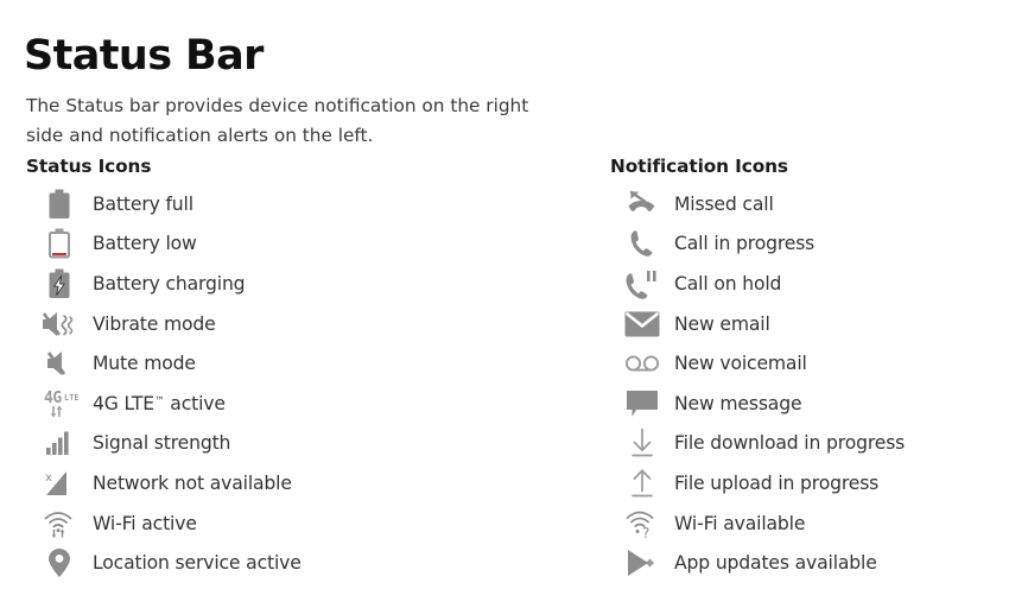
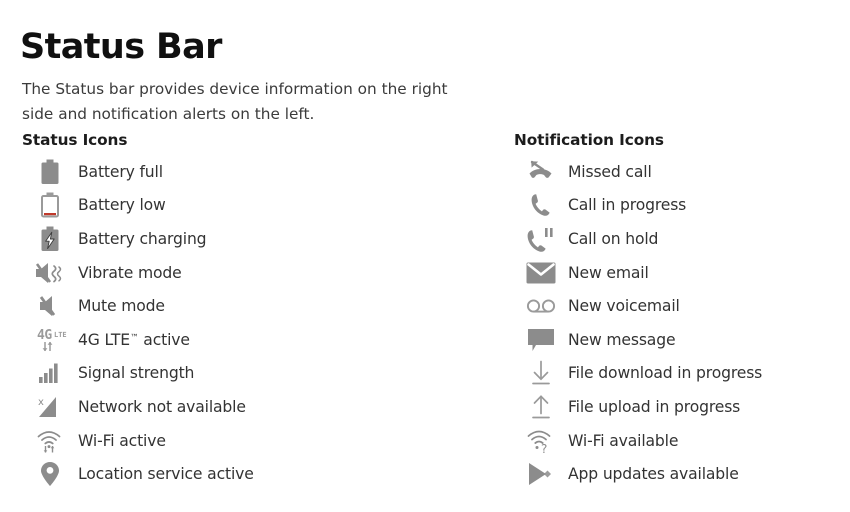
  Status Bar
- The Status bar provides device notification on the right side and notification alerts on the left.
+ The Status bar provides device information on the right side and notification alerts on the left.
  Status Icons
  Battery full
  Battery low
  Battery charging
  Vibrate mode
  Mute mode
  4G
  LTE
  4G LTE™ active
  Signal strength
  x
  Network not available
  Wi-Fi active
  Location service active
  Notification Icons
  Missed call
  Call in progress
  Call on hold
  New email
  New voicemail
  New message
  File download in progress
  File upload in progress
  ?
  Wi-Fi available
  App updates available
